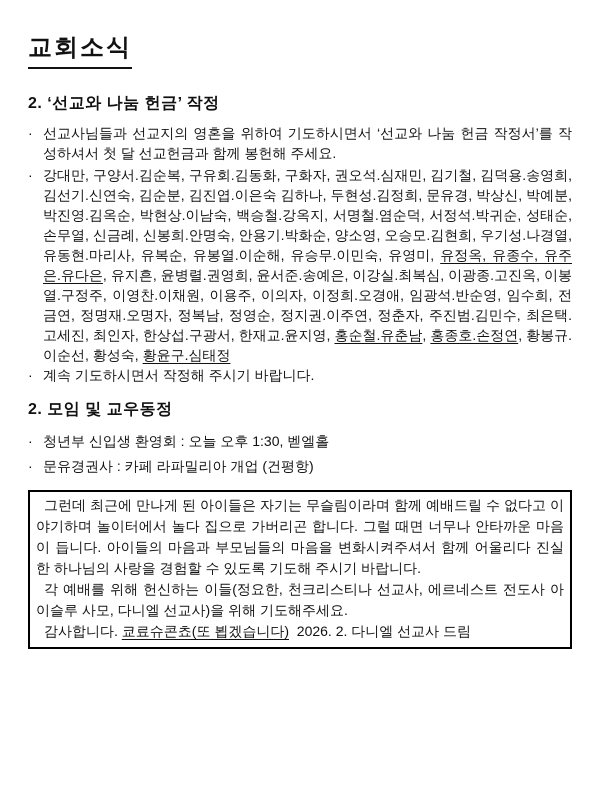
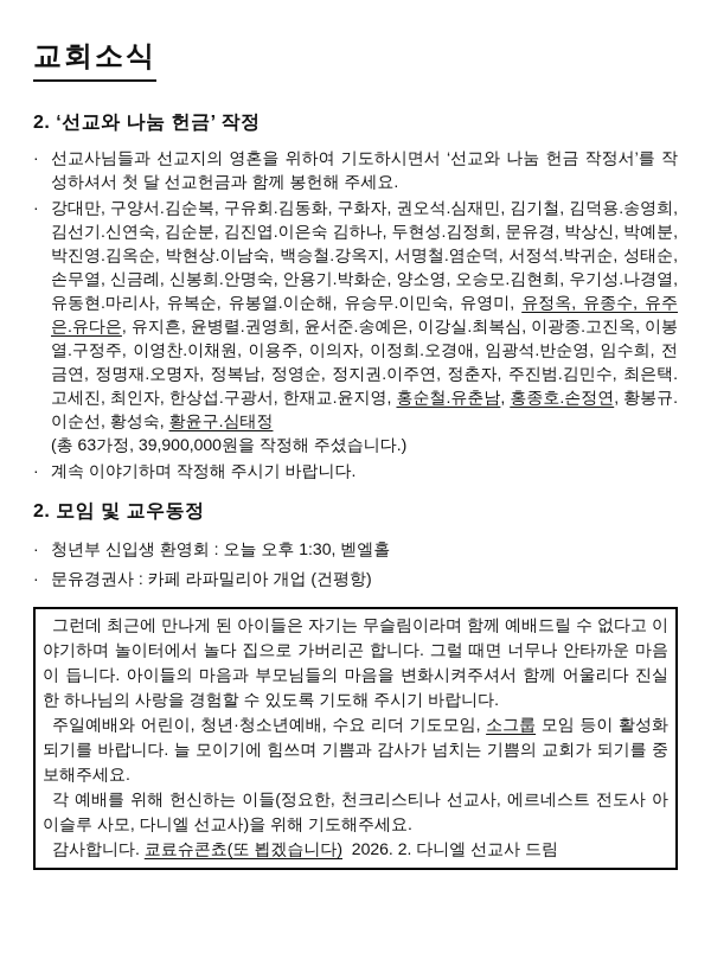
  교회소식
  2. ‘선교와 나눔 헌금’ 작정
  ·
  선교사님들과 선교지의 영혼을 위하여 기도하시면서 ‘선교와 나눔 헌금 작정서’를 작성하셔서 첫 달 선교헌금과 함께 봉헌해 주세요.
  ·
  강대만, 구양서.김순복, 구유회.김동화, 구화자, 권오석.심재민, 김기철, 김덕용.송영희, 김선기.신연숙, 김순분, 김진엽.이은숙 김하나, 두현성.김정희, 문유경, 박상신, 박예분, 박진영.김옥순, 박현상.이남숙, 백승철.강옥지, 서명철.염순덕, 서정석.박귀순, 성태순, 손무열, 신금례, 신봉희.안명숙, 안용기.박화순, 양소영, 오승모.김현희, 우기성.나경열, 유동현.마리사, 유복순, 유봉열.이순해, 유승무.이민숙, 유영미, 유정옥, 유종수, 유주은.유다은, 유지흔, 윤병렬.권영희, 윤서준.송예은, 이강실.최복심, 이광종.고진옥, 이봉열.구정주, 이영찬.이채원, 이용주, 이의자, 이정희.오경애, 임광석.반순영, 임수희, 전금연, 정명재.오명자, 정복남, 정영순, 정지권.이주연, 정춘자, 주진범.김민수, 최은택.고세진, 최인자, 한상섭.구광서, 한재교.윤지영, 홍순철.유춘남, 홍종호.손정연, 황봉규.이순선, 황성숙, 황윤구.심태정
+ (총 63가정, 39,900,000원을 작정해 주셨습니다.)
  ·
- 계속 기도하시면서 작정해 주시기 바랍니다.
+ 계속 이야기하며 작정해 주시기 바랍니다.
  2. 모임 및 교우동정
  ·
  청년부 신입생 환영회 : 오늘 오후 1:30, 벧엘홀
  ·
  문유경권사 : 카페 라파밀리아 개업 (건평항)
  그런데 최근에 만나게 된 아이들은 자기는 무슬림이라며 함께 예배드릴 수 없다고 이야기하며 놀이터에서 놀다 집으로 가버리곤 합니다. 그럴 때면 너무나 안타까운 마음이 듭니다. 아이들의 마음과 부모님들의 마음을 변화시켜주셔서 함께 어울리다 진실한 하나님의 사랑을 경험할 수 있도록 기도해 주시기 바랍니다.
+ 주일예배와 어린이, 청년·청소년예배, 수요 리더 기도모임, 소그룹 모임 등이 활성화되기를 바랍니다. 늘 모이기에 힘쓰며 기쁨과 감사가 넘치는 기쁨의 교회가 되기를 중보해주세요.
  각 예배를 위해 헌신하는 이들(정요한, 천크리스티나 선교사, 에르네스트 전도사 아이슬루 사모, 다니엘 선교사)을 위해 기도해주세요.
  감사합니다. 쿄료슈콘쵸(또 뵙겠습니다) 2026. 2. 다니엘 선교사 드림
